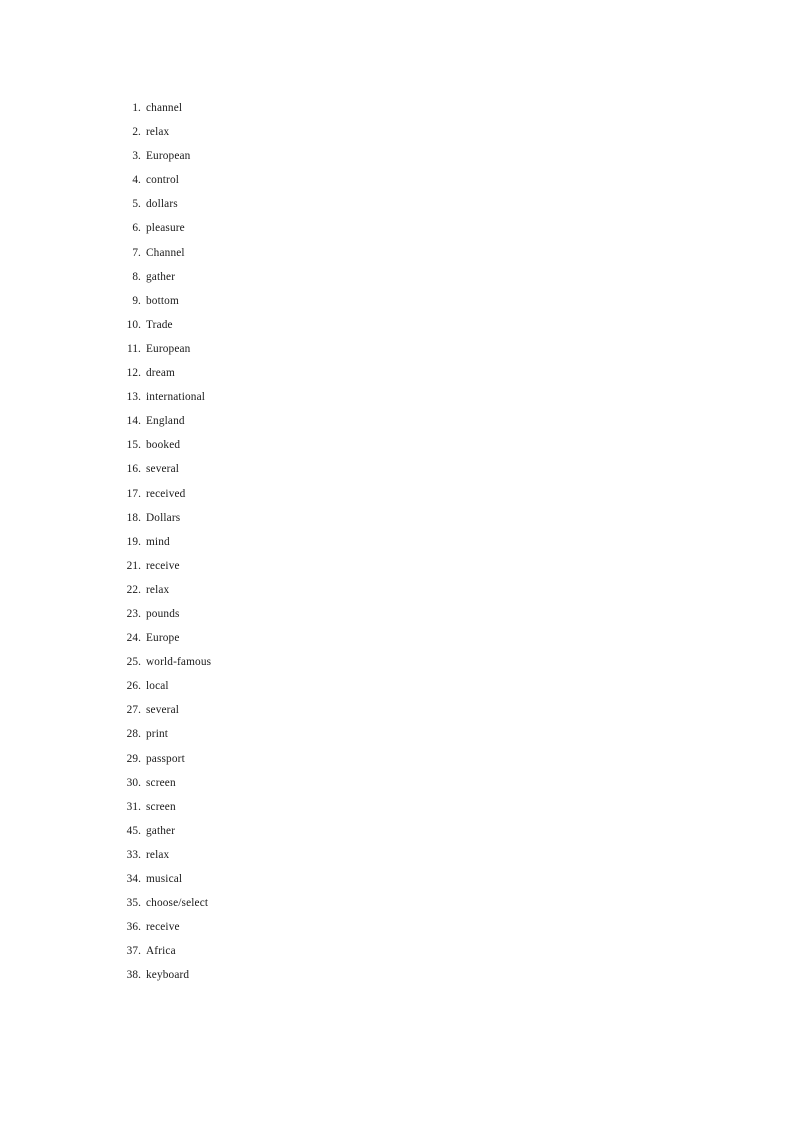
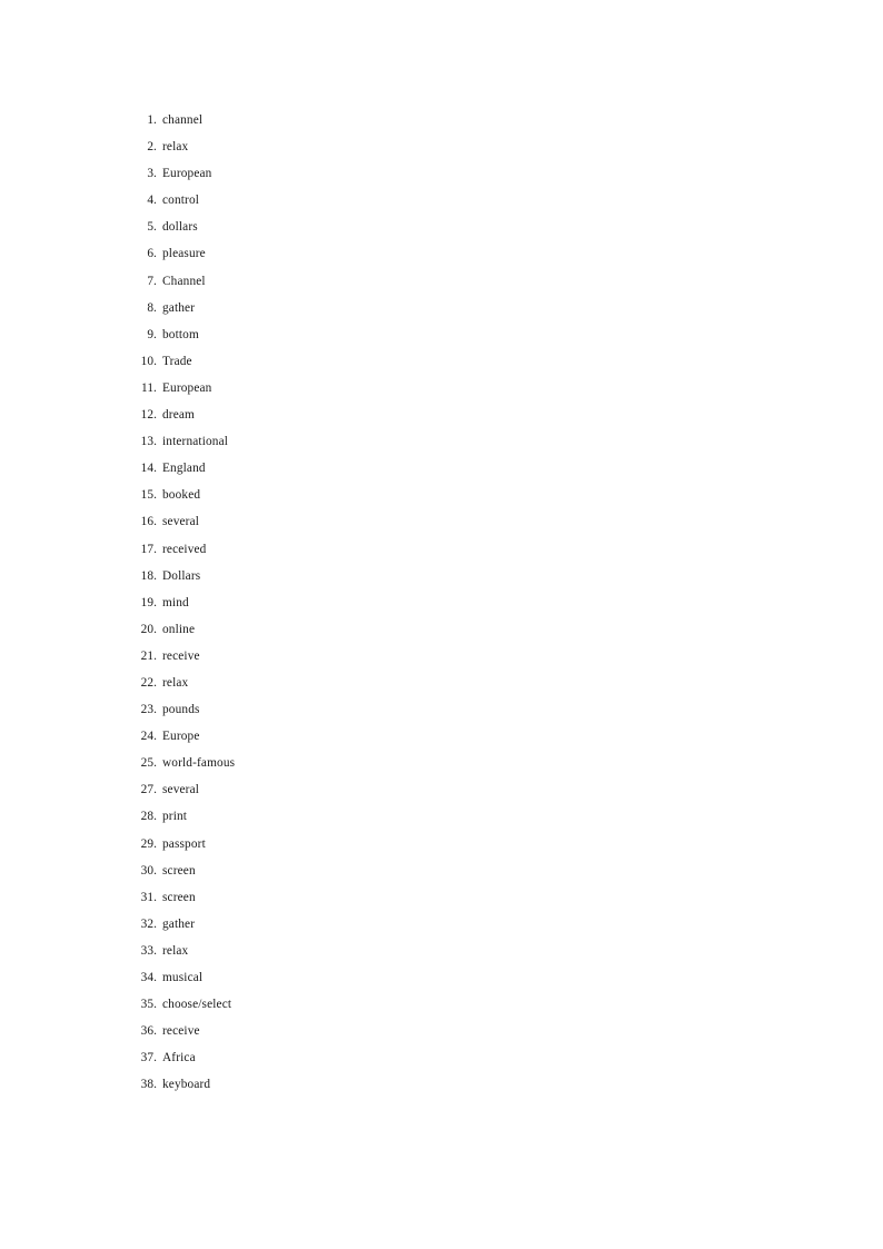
  1.
  channel
  2.
  relax
  3.
  European
  4.
  control
  5.
  dollars
  6.
  pleasure
  7.
  Channel
  8.
  gather
  9.
  bottom
  10.
  Trade
  11.
  European
  12.
  dream
  13.
  international
  14.
  England
  15.
  booked
  16.
  several
  17.
  received
  18.
  Dollars
  19.
  mind
+ 20.
+ online
  21.
  receive
  22.
  relax
  23.
  pounds
  24.
  Europe
  25.
  world-famous
- 26.
- local
  27.
  several
  28.
  print
  29.
  passport
  30.
  screen
  31.
  screen
- 45.
+ 32.
  gather
  33.
  relax
  34.
  musical
  35.
  choose/select
  36.
  receive
  37.
  Africa
  38.
  keyboard
